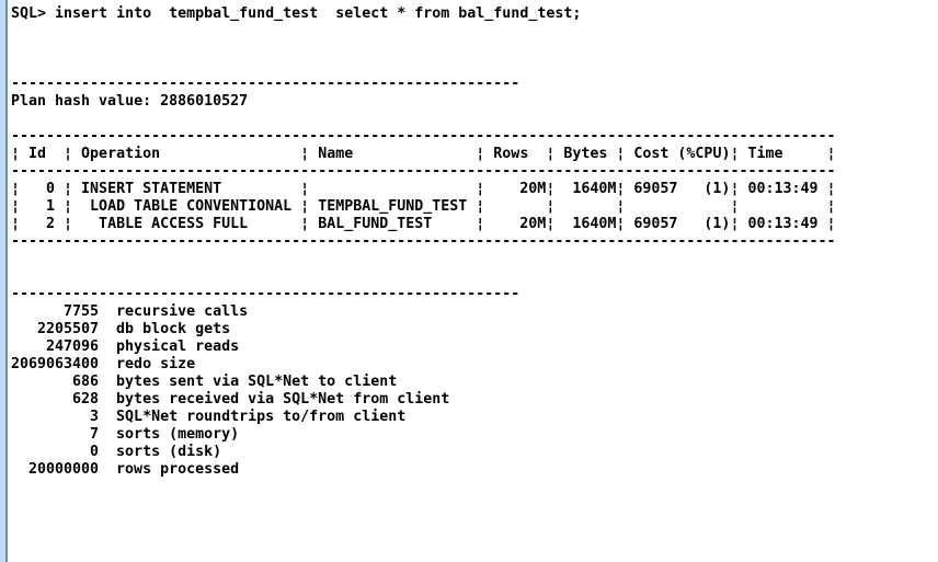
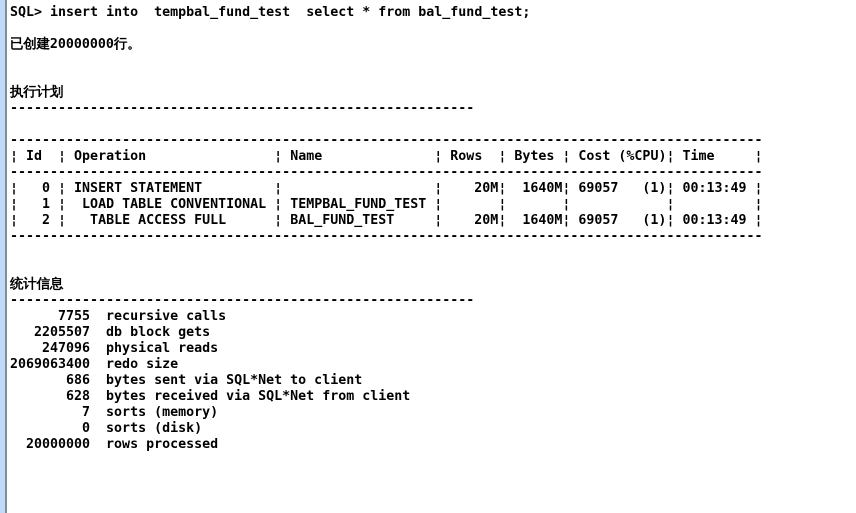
  SQL> insert into tempbal_fund_test select * from bal_fund_test;
+ 已创建20000000行。
+ 执行计划
  ----------------------------------------------------------
- Plan hash value: 2886010527
  ----------------------------------------------------------------------------------------------
  ¦ Id ¦ Operation ¦ Name ¦ Rows ¦ Bytes ¦ Cost (%CPU)¦ Time ¦
  ----------------------------------------------------------------------------------------------
  ¦ 0 ¦ INSERT STATEMENT ¦ ¦ 20M¦ 1640M¦ 69057 (1)¦ 00:13:49 ¦
  ¦ 1 ¦ LOAD TABLE CONVENTIONAL ¦ TEMPBAL_FUND_TEST ¦ ¦ ¦ ¦ ¦
  ¦ 2 ¦ TABLE ACCESS FULL ¦ BAL_FUND_TEST ¦ 20M¦ 1640M¦ 69057 (1)¦ 00:13:49 ¦
  ----------------------------------------------------------------------------------------------
+ 统计信息
  ----------------------------------------------------------
  7755 recursive calls
  2205507 db block gets
  247096 physical reads
  2069063400 redo size
  686 bytes sent via SQL*Net to client
  628 bytes received via SQL*Net from client
- 3 SQL*Net roundtrips to/from client
  7 sorts (memory)
  0 sorts (disk)
  20000000 rows processed
